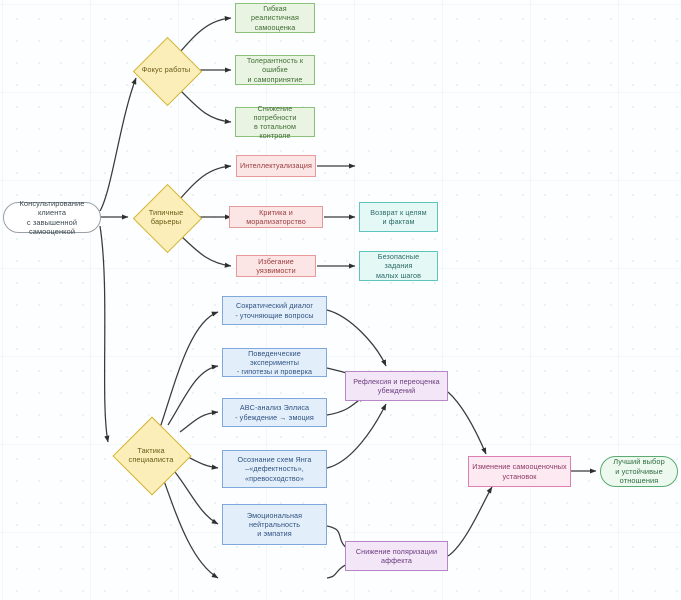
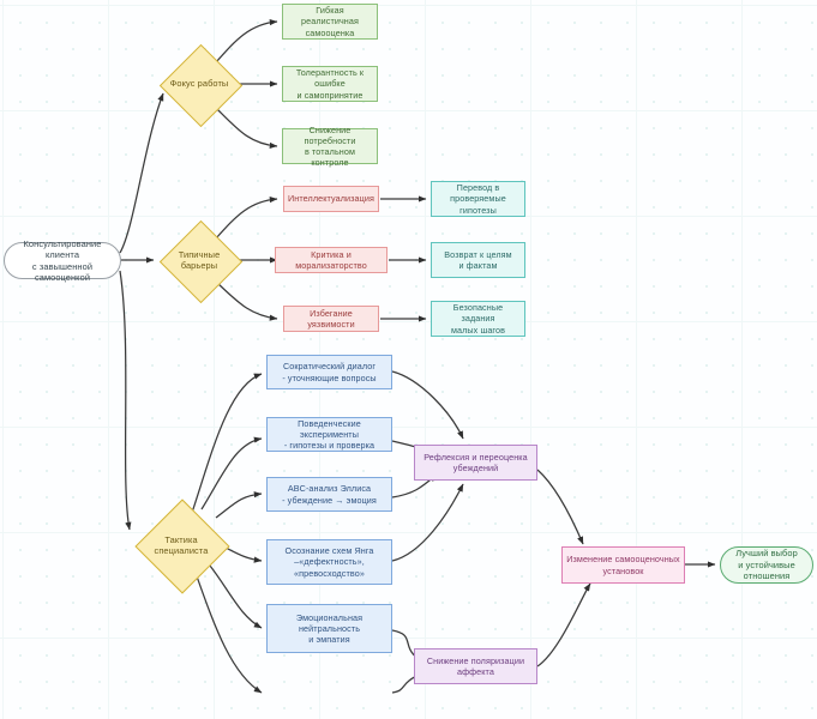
  Консультирование клиента
  с завышенной самооценкой
  Фокус работы
  Типичные барьеры
  Тактика специалиста
  Гибкая реалистичная
  самооценка
  Толерантность к ошибке
  и самопринятие
  Снижение потребности
  в тотальном контроле
  Интеллектуализация
  Критика и морализаторство
  Избегание уязвимости
+ Перевод в проверяемые
+ гипотезы
  Возврат к целям
  и фактам
  Безопасные задания
  малых шагов
  Сократический диалог
  - уточняющие вопросы
  Поведенческие эксперименты
  - гипотезы и проверка
  ABC-анализ Эллиса
  - убеждение → эмоция
  Осознание схем Янга
  –«дефектность»,
  «превосходство»
  Эмоциональная
  нейтральность
  и эмпатия
  Рефлексия и переоценка
  убеждений
  Снижение поляризации
  аффекта
  Изменение самооценочных
  установок
  Лучший выбор
  и устойчивые отношения
